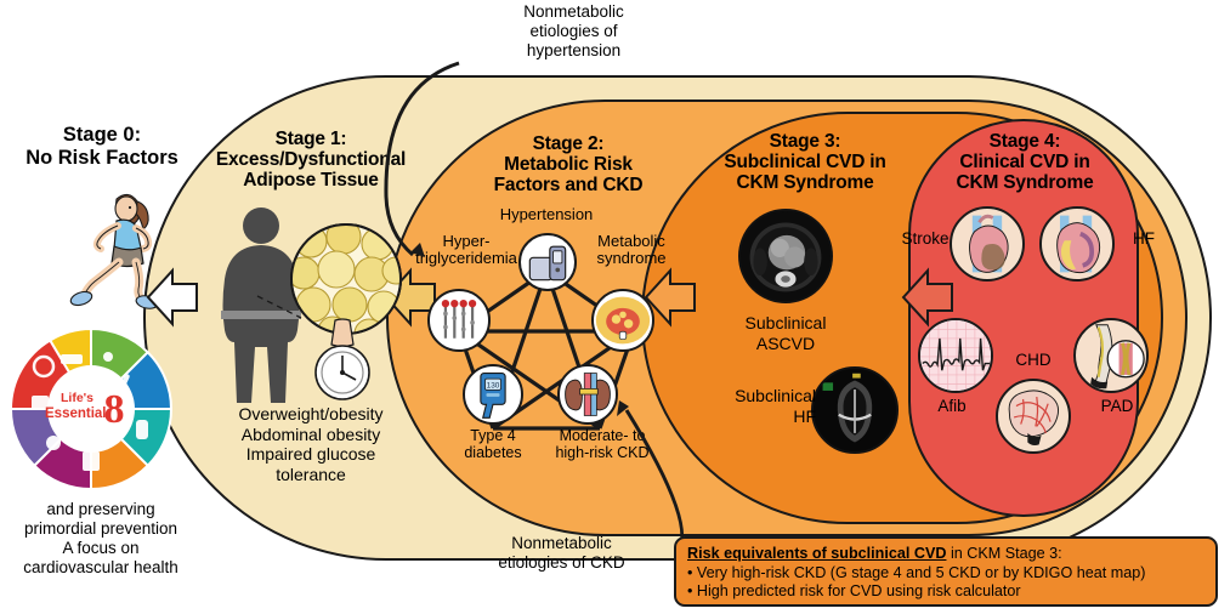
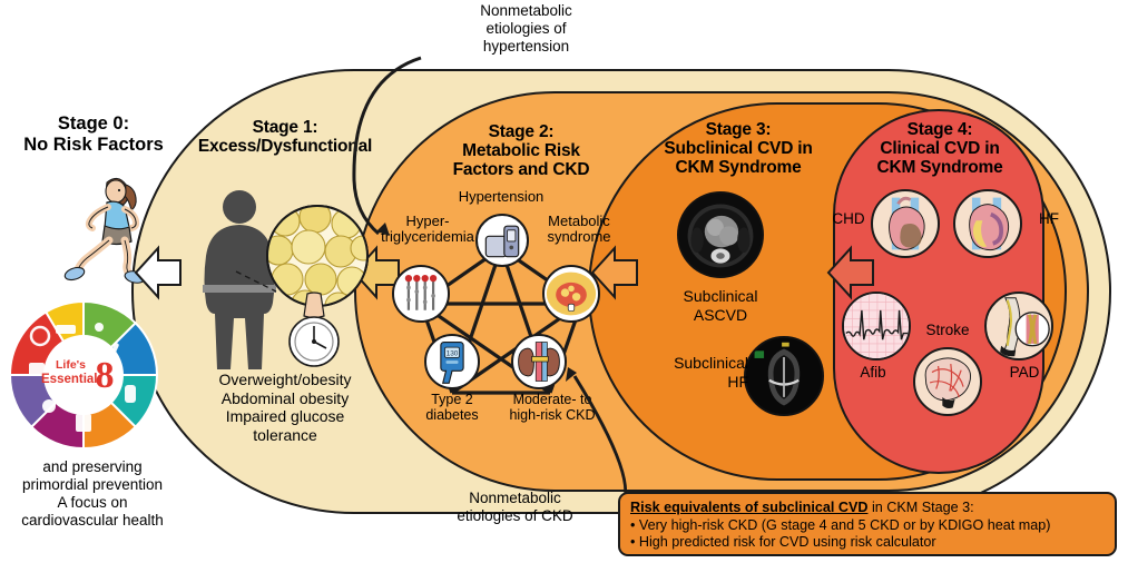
  Stage 0:
  No Risk Factors
  Life's
  Essential
  8
  and preserving
  primordial prevention
  A focus on
  cardiovascular health
  Stage 1:
  Excess/Dysfunctional
- Adipose Tissue
  Overweight/obesity
  Abdominal obesity
  Impaired glucose
  tolerance
  Stage 2:
  Metabolic Risk
  Factors and CKD
  Hypertension
  Metabolic
  syndrome
  Hyper-
  triglyceridemia
- Type 4
+ Type 2
  diabetes
  Moderate- t
  high-risk CKD
  Stage 3:
  Subclinical CVD in
  CKM Syndrome
  Subclinical
  ASCVD
  Subclinical
  HF
  Stage 4:
  Clinical CVD in
  CKM Syndrome
- Stroke
+ CHD
  HF
  Afib
- CHD
+ Stroke
  PAD
  Nonmetabolic
  etiologies of
  hypertension
  Nonmetabolic
  etiologies of CKD
  Risk equivalents of subclinical CVD in CKM Stage 3:
  • Very high-risk CKD (G stage 4 and 5 CKD or by KDIGO heat map)
  • High predicted risk for CVD using risk calculator
